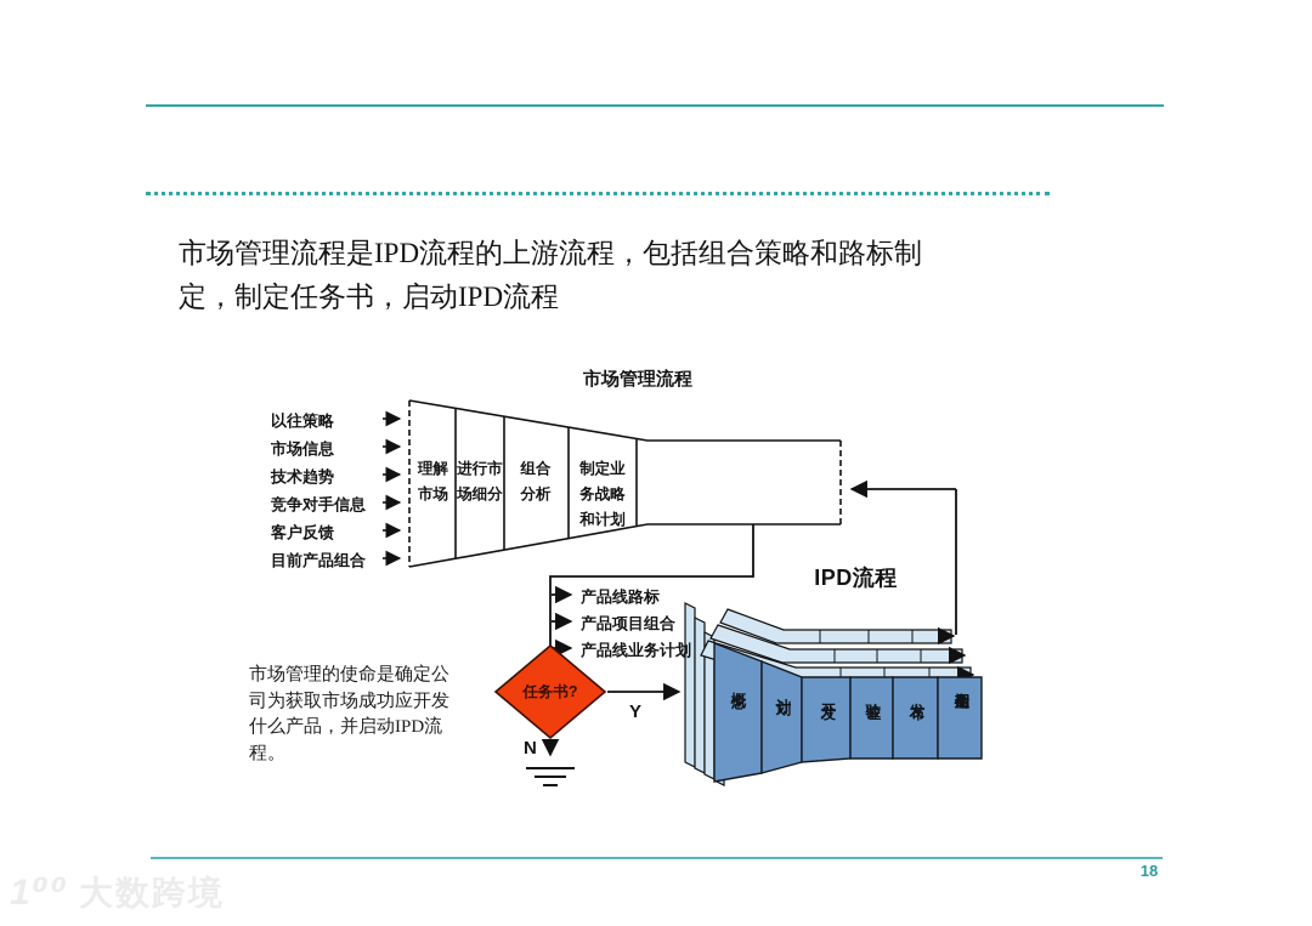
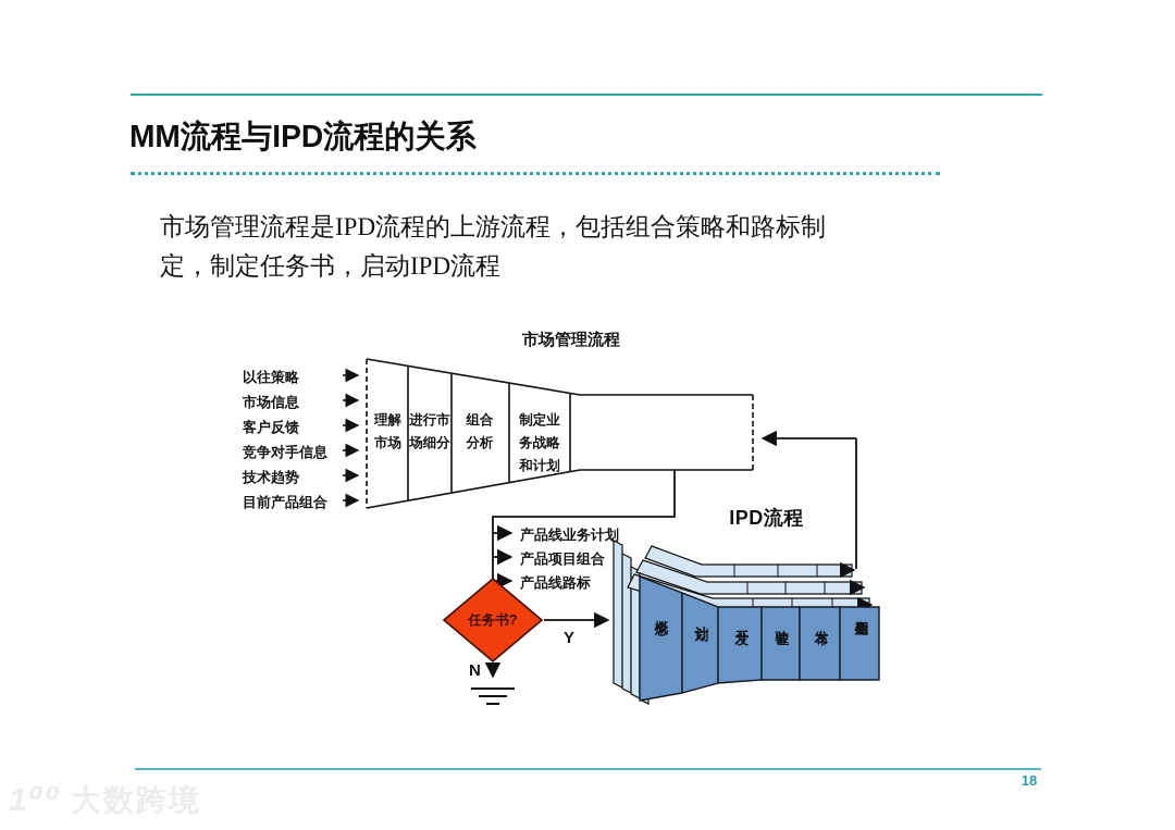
+ MM流程与IPD流程的关系
  市场管理流程是IPD流程的上游流程，包括组合策略和路标制
  定，制定任务书，启动IPD流程
  市场管理流程
  以往策略
  市场信息
- 技术趋势
+ 客户反馈
  竞争对手信息
- 客户反馈
+ 技术趋势
  目前产品组合
  理解市场
  进行市场细分
  组合分析
  制定业务战略和计划
- 产品线路标
+ 产品线业务计划
  产品项目组合
- 产品线业务计划
+ 产品线路标
  IPD流程
  任务书?
  Y
  N
- 市场管理的使命是确定公司为获取市场成功应开发什么产品，并启动IPD流程。
  18
